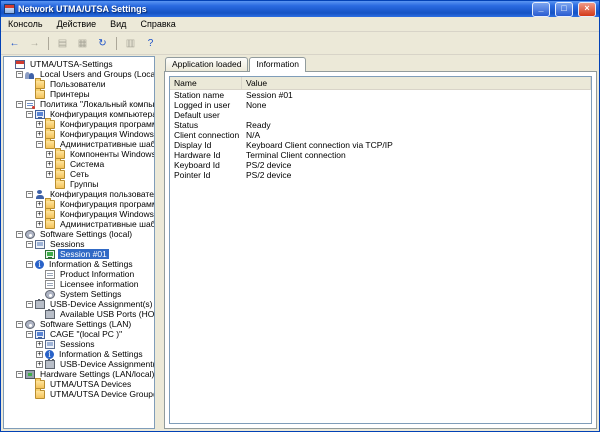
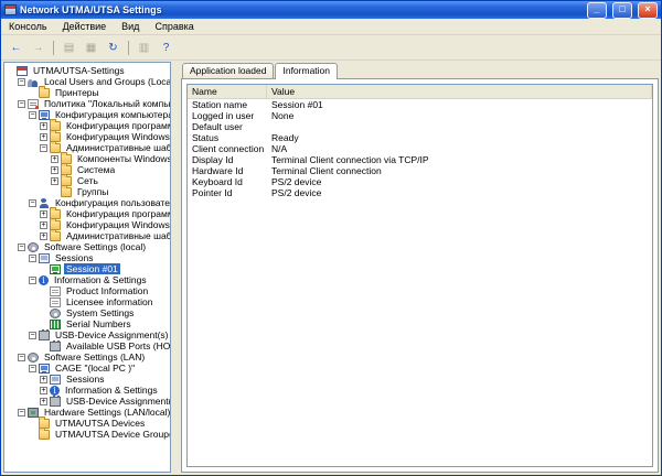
  Network UTMA/UTSA Settings
  _
  □
  ×
  Консоль
  Действие
  Вид
  Справка
  ←
  →
  ▤
  ▦
  ↻
  ▥
  ?
  UTMA/UTSA-Settings
  Local Users and Groups (Loca
- Пользователи
  Принтеры
  Политика "Локальный компь
  Конфигурация компьютер
  Конфигурация програм
  Конфигурация Windows
  Административные шаб
  Компоненты Windows
  Система
  Сеть
  Группы
  Конфигурация пользовате
  Конфигурация програм
  Конфигурация Windows
  Административные шаб
  Software Settings (local)
  Sessions
  Session #01
  Information & Settings
  Product Information
  Licensee information
  System Settings
+ Serial Numbers
  USB-Device Assignment(s)
  Software Settings (LAN)
  CAGE "(local PC )"
  Sessions
  Information & Settings
  USB-Device Assignment
  Hardware Settings (LAN/local)
  UTMA/UTSA Devices
  UTMA/UTSA Device Group
  Application loaded
  Information
  Name
  Value
  Station name
  Session #01
  Logged in user
  None
  Default user
  Status
  Ready
  Client connection
  N/A
  Display Id
- Keyboard Client connection via TCP/IP
+ Terminal Client connection via TCP/IP
  Hardware Id
  Terminal Client connection
  Keyboard Id
  PS/2 device
  Pointer Id
  PS/2 device
